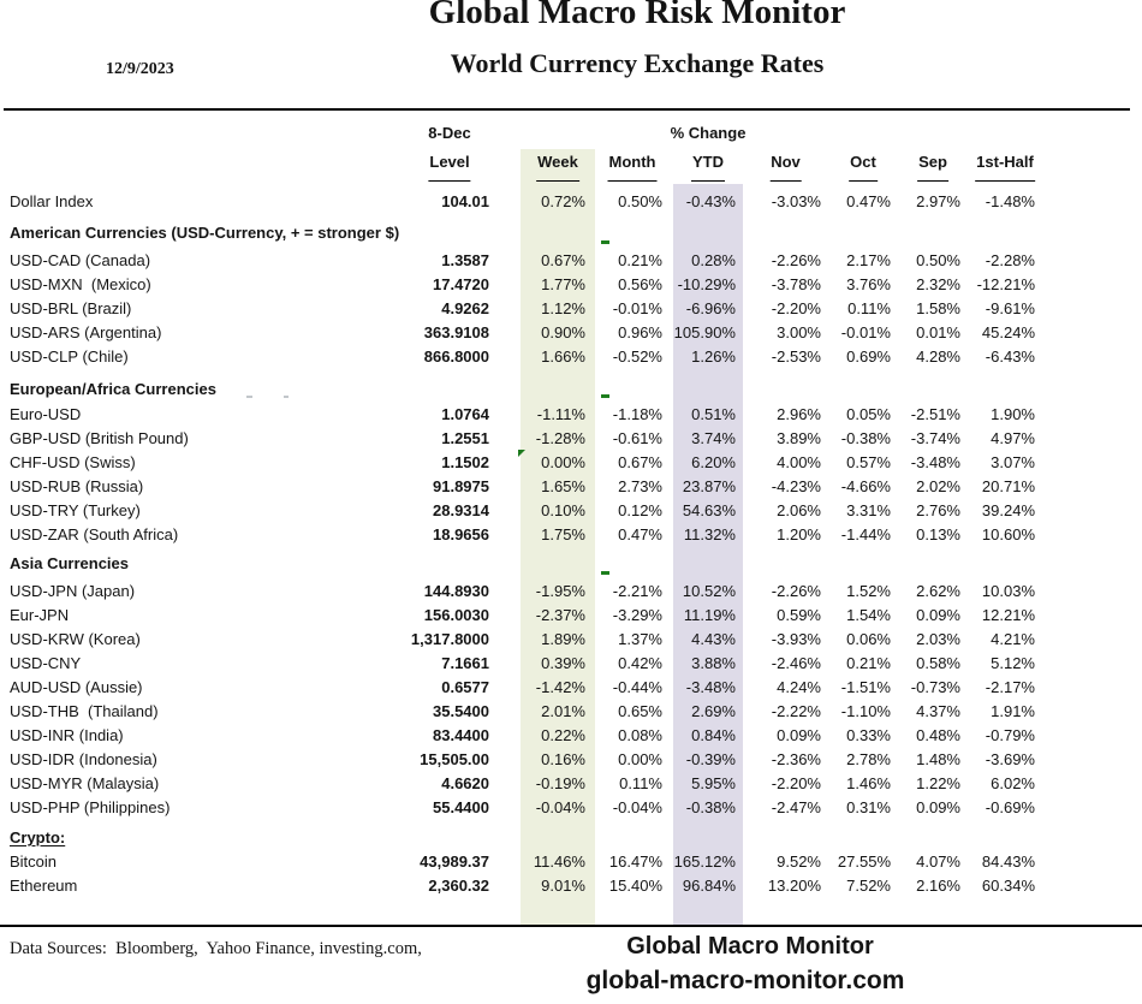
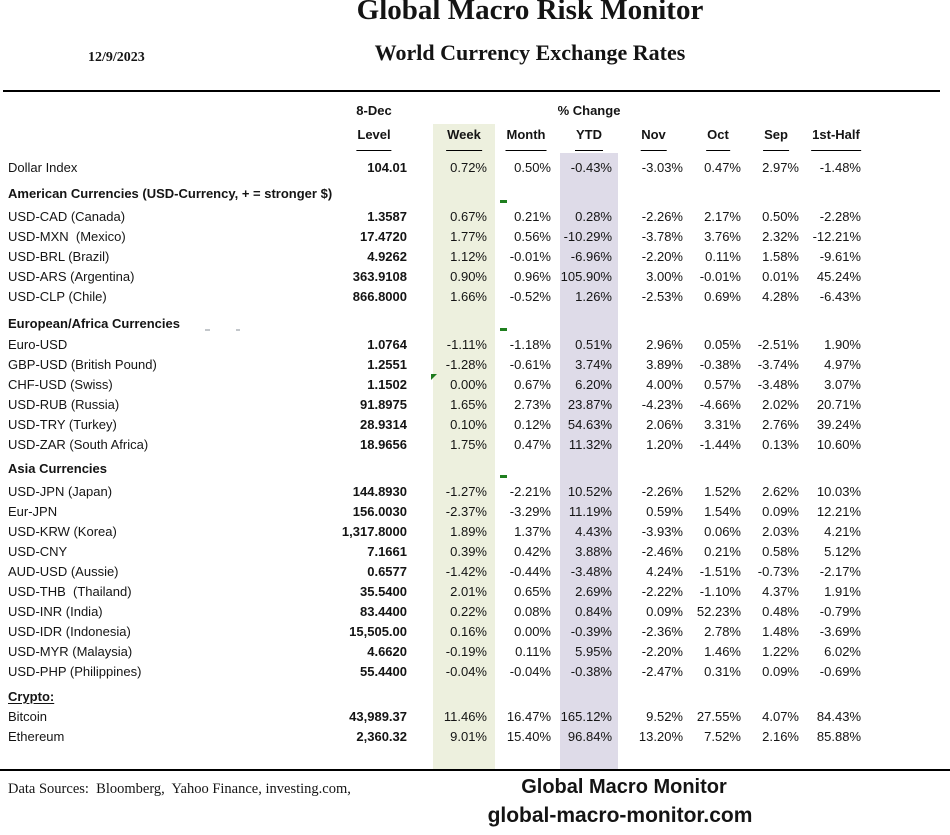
  12/9/2023
  Global Macro Risk Monitor
  World Currency Exchange Rates
  8-Dec
  % Change
  Level
  Week
  Month
  YTD
  Nov
  Oct
  Sep
  1st-Half
  Dollar Index
  104.01
  0.72%
  0.50%
  -0.43%
  -3.03%
  0.47%
  2.97%
  -1.48%
  American Currencies (USD-Currency, + = stronger $)
  USD-CAD (Canada)
  1.3587
  0.67%
  0.21%
  0.28%
  -2.26%
  2.17%
  0.50%
  -2.28%
  USD-MXN (Mexico)
  17.4720
  1.77%
  0.56%
  -10.29%
  -3.78%
  3.76%
  2.32%
  -12.21%
  USD-BRL (Brazil)
  4.9262
  1.12%
  -0.01%
  -6.96%
  -2.20%
  0.11%
  1.58%
  -9.61%
  USD-ARS (Argentina)
  363.9108
  0.90%
  0.96%
  105.90%
  3.00%
  -0.01%
  0.01%
  45.24%
  USD-CLP (Chile)
  866.8000
  1.66%
  -0.52%
  1.26%
  -2.53%
  0.69%
  4.28%
  -6.43%
  European/Africa Currencies
  Euro-USD
  1.0764
  -1.11%
  -1.18%
  0.51%
  2.96%
  0.05%
  -2.51%
  1.90%
  GBP-USD (British Pound)
  1.2551
  -1.28%
  -0.61%
  3.74%
  3.89%
  -0.38%
  -3.74%
  4.97%
  CHF-USD (Swiss)
  1.1502
  0.00%
  0.67%
  6.20%
  4.00%
  0.57%
  -3.48%
  3.07%
  USD-RUB (Russia)
  91.8975
  1.65%
  2.73%
  23.87%
  -4.23%
  -4.66%
  2.02%
  20.71%
  USD-TRY (Turkey)
  28.9314
  0.10%
  0.12%
  54.63%
  2.06%
  3.31%
  2.76%
  39.24%
  USD-ZAR (South Africa)
  18.9656
  1.75%
  0.47%
  11.32%
  1.20%
  -1.44%
  0.13%
  10.60%
  Asia Currencies
  USD-JPN (Japan)
  144.8930
- -1.95%
+ -1.27%
  -2.21%
  10.52%
  -2.26%
  1.52%
  2.62%
  10.03%
  Eur-JPN
  156.0030
  -2.37%
  -3.29%
  11.19%
  0.59%
  1.54%
  0.09%
  12.21%
  USD-KRW (Korea)
  1,317.8000
  1.89%
  1.37%
  4.43%
  -3.93%
  0.06%
  2.03%
  4.21%
  USD-CNY
  7.1661
  0.39%
  0.42%
  3.88%
  -2.46%
  0.21%
  0.58%
  5.12%
  AUD-USD (Aussie)
  0.6577
  -1.42%
  -0.44%
  -3.48%
  4.24%
  -1.51%
  -0.73%
  -2.17%
  USD-THB (Thailand)
  35.5400
  2.01%
  0.65%
  2.69%
  -2.22%
  -1.10%
  4.37%
  1.91%
  USD-INR (India)
  83.4400
  0.22%
  0.08%
  0.84%
  0.09%
- 0.33%
+ 52.23%
  0.48%
  -0.79%
  USD-IDR (Indonesia)
  15,505.00
  0.16%
  0.00%
  -0.39%
  -2.36%
  2.78%
  1.48%
  -3.69%
  USD-MYR (Malaysia)
  4.6620
  -0.19%
  0.11%
  5.95%
  -2.20%
  1.46%
  1.22%
  6.02%
  USD-PHP (Philippines)
  55.4400
  -0.04%
  -0.04%
  -0.38%
  -2.47%
  0.31%
  0.09%
  -0.69%
  Crypto:
  Bitcoin
  43,989.37
  11.46%
  16.47%
  165.12%
  9.52%
  27.55%
  4.07%
  84.43%
  Ethereum
  2,360.32
  9.01%
  15.40%
  96.84%
  13.20%
  7.52%
  2.16%
- 60.34%
+ 85.88%
  Data Sources: Bloomberg, Yahoo Finance, investing.com,
  Global Macro Monitor
  global-macro-monitor.com
